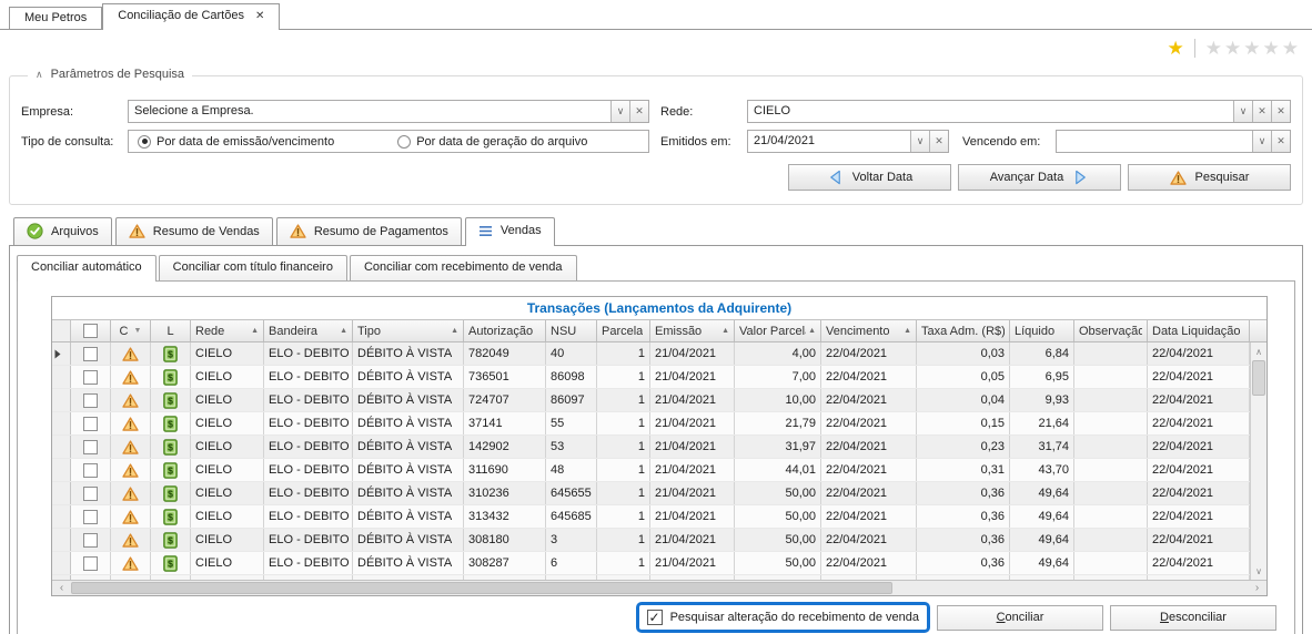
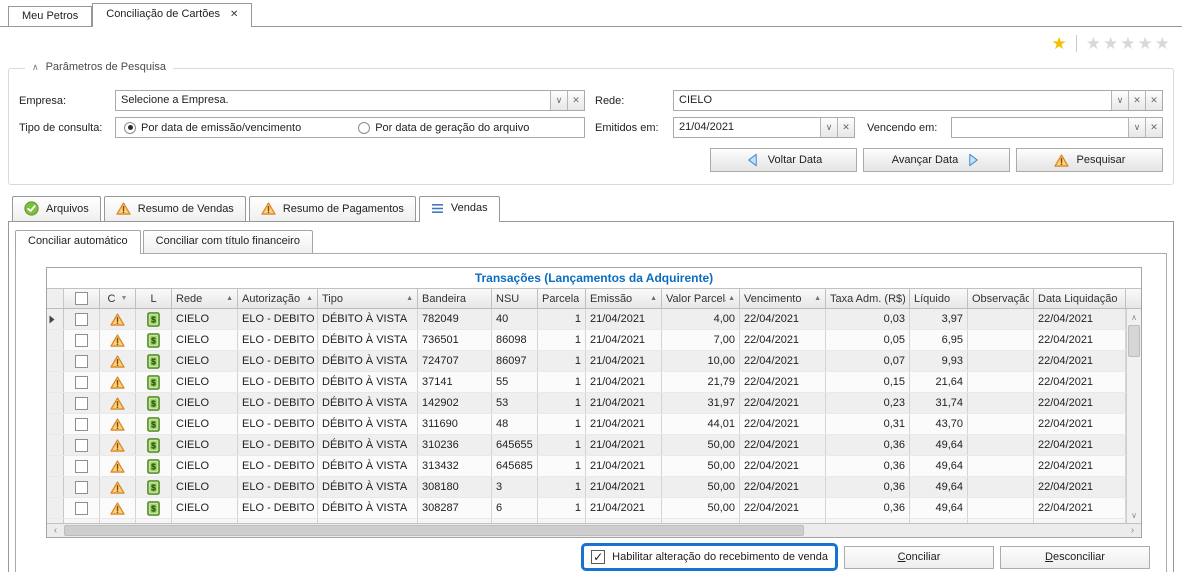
  Meu Petros
  Conciliação de Cartões
  ✕
  ★
  ★
  ★
  ★
  ★
  ★
  ∧
  Parâmetros de Pesquisa
  Empresa:
  Selecione a Empresa.
  ∨
  ✕
  Rede:
  CIELO
  ∨
  ✕
  ✕
  Tipo de consulta:
  Por data de emissão/vencimento
  Por data de geração do arquivo
  Emitidos em:
  21/04/2021
  ∨
  ✕
  Vencendo em:
  ∨
  ✕
  Voltar Data
  Avançar Data
  Pesquisar
  Arquivos
  Resumo de Vendas
  Resumo de Pagamentos
  Vendas
  Conciliar automático
  Conciliar com título financeiro
- Conciliar com recebimento de venda
  Transações (Lançamentos da Adquirente)
  C
  L
  Rede
- Bandeira
+ Autorização
  Tipo
- Autorização
+ Bandeira
  NSU
  Parcela
  Emissão
  Valor Parcel
  Vencimento
  Taxa Adm. (R$)
  Líquido
  Observação
  Data Liquidação
  $
  CIELO
  ELO - DEBITO
  DÉBITO À VISTA
  782049
  40
  1
  21/04/2021
  4,00
  22/04/2021
  0,03
- 6,84
+ 3,97
  22/04/2021
  $
  CIELO
  ELO - DEBITO
  DÉBITO À VISTA
  736501
  86098
  1
  21/04/2021
  7,00
  22/04/2021
  0,05
  6,95
  22/04/2021
  $
  CIELO
  ELO - DEBITO
  DÉBITO À VISTA
  724707
  86097
  1
  21/04/2021
  10,00
  22/04/2021
- 0,04
+ 0,07
  9,93
  22/04/2021
  $
  CIELO
  ELO - DEBITO
  DÉBITO À VISTA
  37141
  55
  1
  21/04/2021
  21,79
  22/04/2021
  0,15
  21,64
  22/04/2021
  $
  CIELO
  ELO - DEBITO
  DÉBITO À VISTA
  142902
  53
  1
  21/04/2021
  31,97
  22/04/2021
  0,23
  31,74
  22/04/2021
  $
  CIELO
  ELO - DEBITO
  DÉBITO À VISTA
  311690
  48
  1
  21/04/2021
  44,01
  22/04/2021
  0,31
  43,70
  22/04/2021
  $
  CIELO
  ELO - DEBITO
  DÉBITO À VISTA
  310236
  645655
  1
  21/04/2021
  50,00
  22/04/2021
  0,36
  49,64
  22/04/2021
  $
  CIELO
  ELO - DEBITO
  DÉBITO À VISTA
  313432
  645685
  1
  21/04/2021
  50,00
  22/04/2021
  0,36
  49,64
  22/04/2021
  $
  CIELO
  ELO - DEBITO
  DÉBITO À VISTA
  308180
  3
  1
  21/04/2021
  50,00
  22/04/2021
  0,36
  49,64
  22/04/2021
  $
  CIELO
  ELO - DEBITO
  DÉBITO À VISTA
  308287
  6
  1
  21/04/2021
  50,00
  22/04/2021
  0,36
  49,64
  22/04/2021
  ∧
  ∨
  ‹
  ›
  ✓
- Pesquisar alteração do recebimento de venda
+ Habilitar alteração do recebimento de venda
  Conciliar
  Desconciliar
